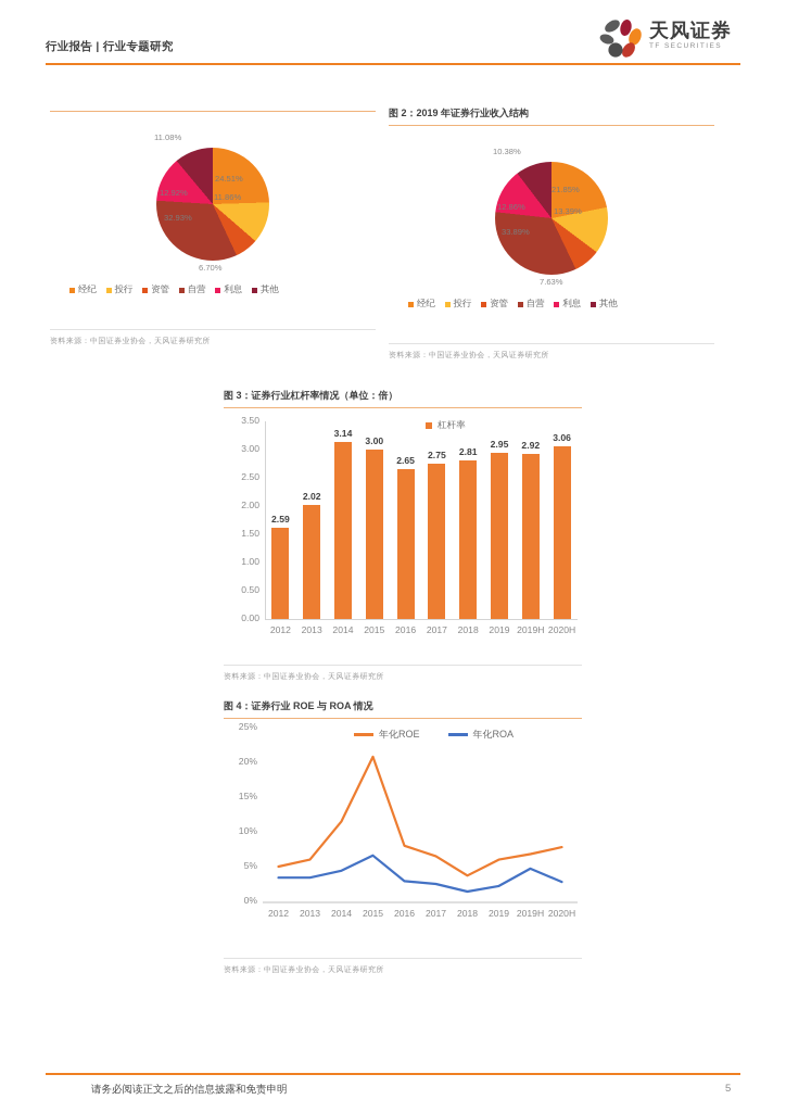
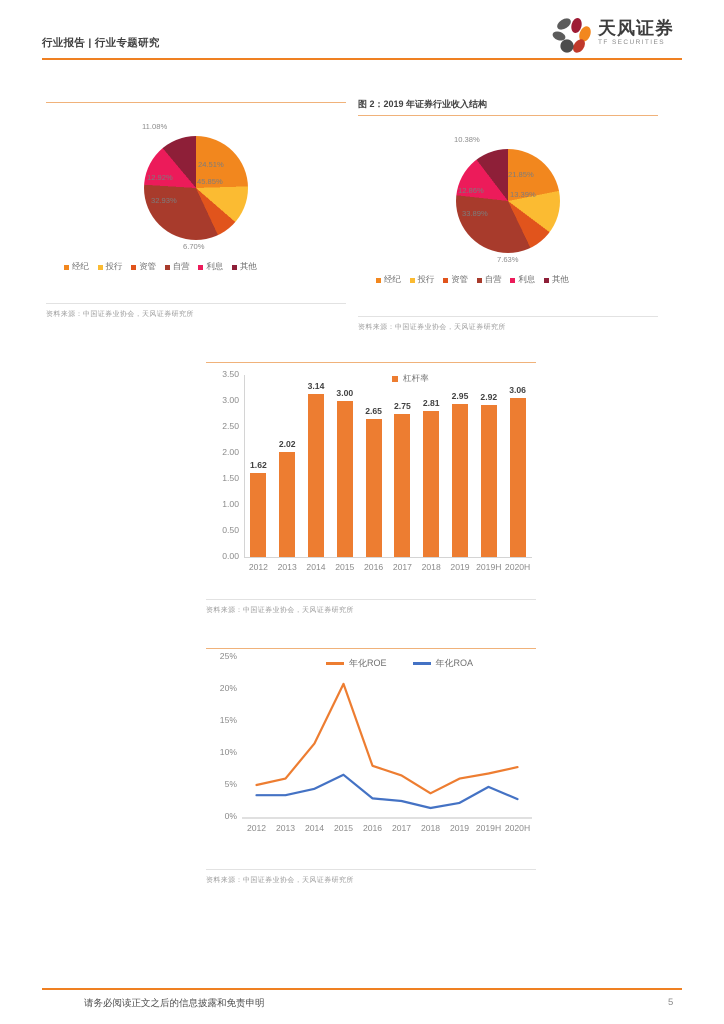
  行业报告 | 行业专题研究
  天风证券
  24.51%
- 11.86%
+ 45.85%
  6.70%
  32.93%
  12.92%
  11.08%
  经纪
  投行
  资管
  自营
  利息
  其他
  资料来源：中国证券业协会，天风证券研究所
  图 2：2019 年证券行业收入结构
  21.85%
  13.39%
  7.63%
  33.89%
  12.86%
  10.38%
  经纪
  投行
  资管
  自营
  利息
  其他
  资料来源：中国证券业协会，天风证券研究所
- 图 3：证券行业杠杆率情况（单位：倍）
  杠杆率
  0.00
  0.50
  1.00
  1.50
  2.00
  2.50
  3.00
  3.50
- 2.59
+ 1.62
  2012
  2.02
  2013
  3.14
  2014
  3.00
  2015
  2.65
  2016
  2.75
  2017
  2.81
  2018
  2.95
  2019
  2.92
  2019H
  3.06
  2020H
  资料来源：中国证券业协会，天风证券研究所
- 图 4：证券行业 ROE 与 ROA 情况
  年化ROE
  年化ROA
  0%
  5%
  10%
  15%
  20%
  25%
  2012
  2013
  2014
  2015
  2016
  2017
  2018
  2019
  2019H
  2020H
  资料来源：中国证券业协会，天风证券研究所
  请务必阅读正文之后的信息披露和免责申明
  5
